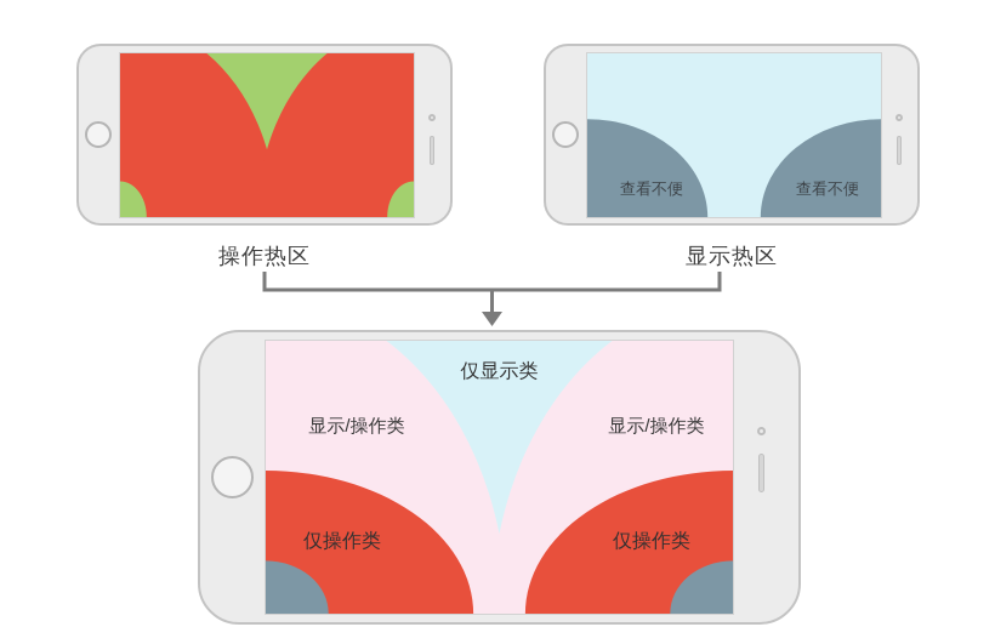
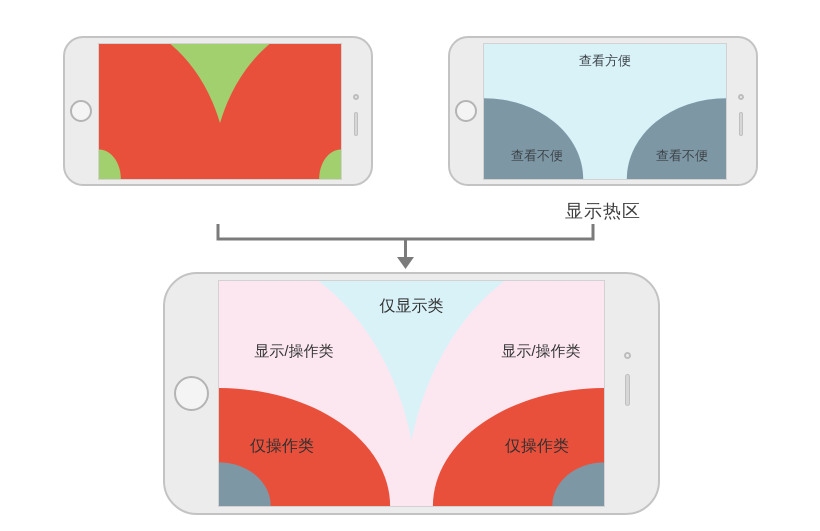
+ 查看方便
  查看不便
  查看不便
- 操作热区
  显示热区
  仅显示类
  显示/操作类
  显示/操作类
  仅操作类
  仅操作类
